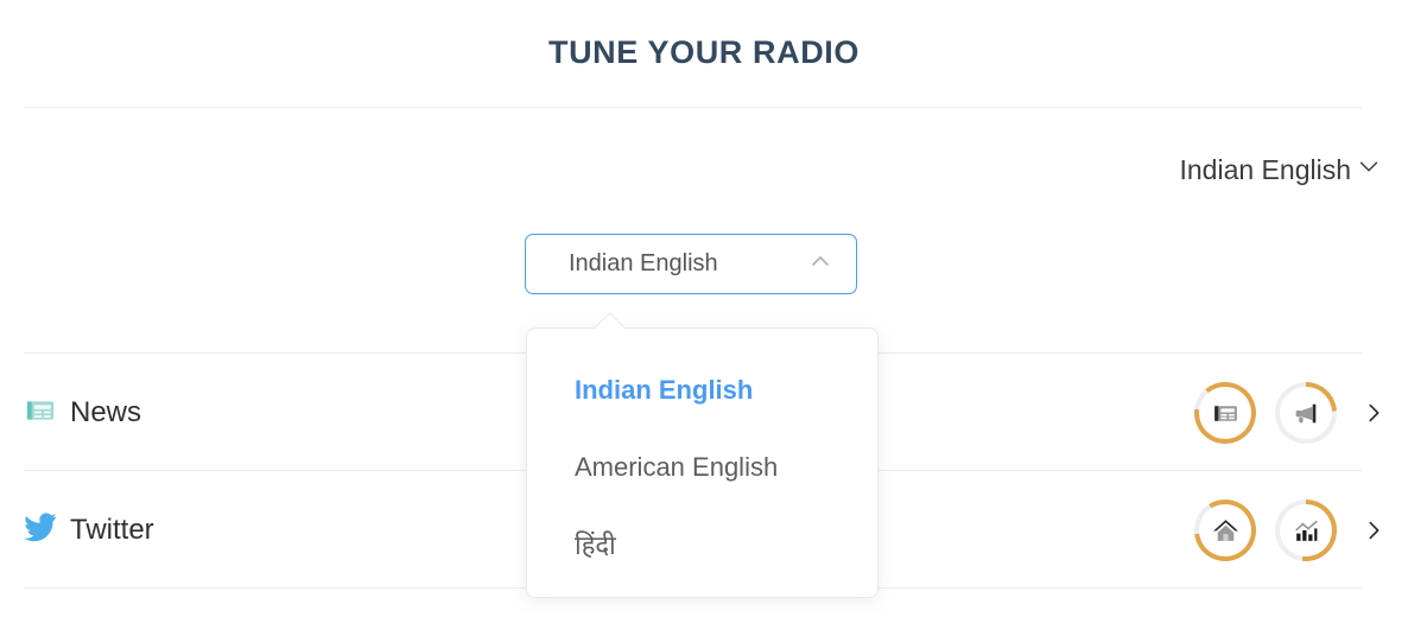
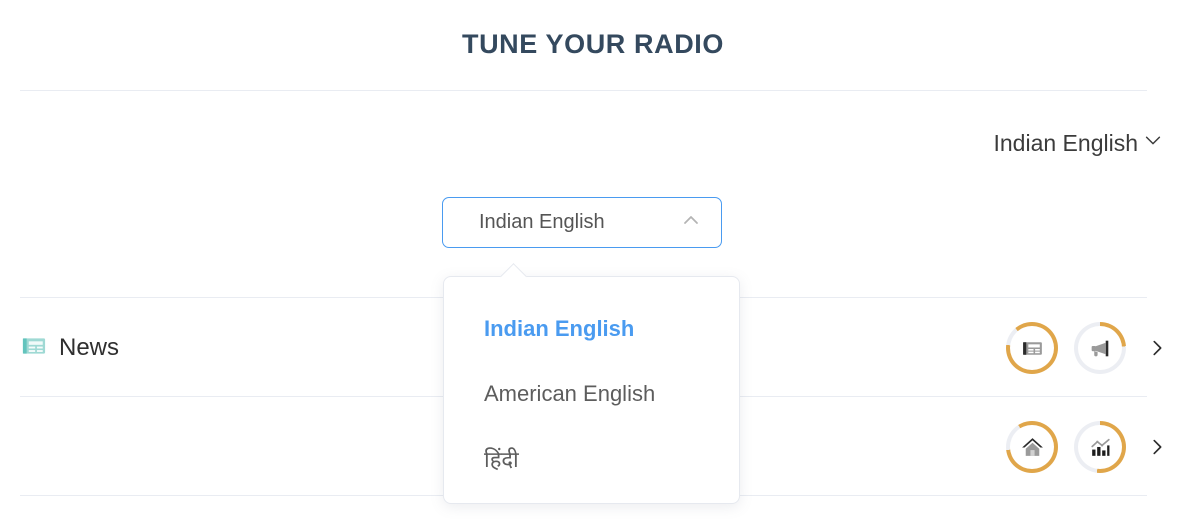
  TUNE YOUR RADIO
  Indian English
  Indian English
  Indian English
  American English
  हिंदी
  News
- Twitter
